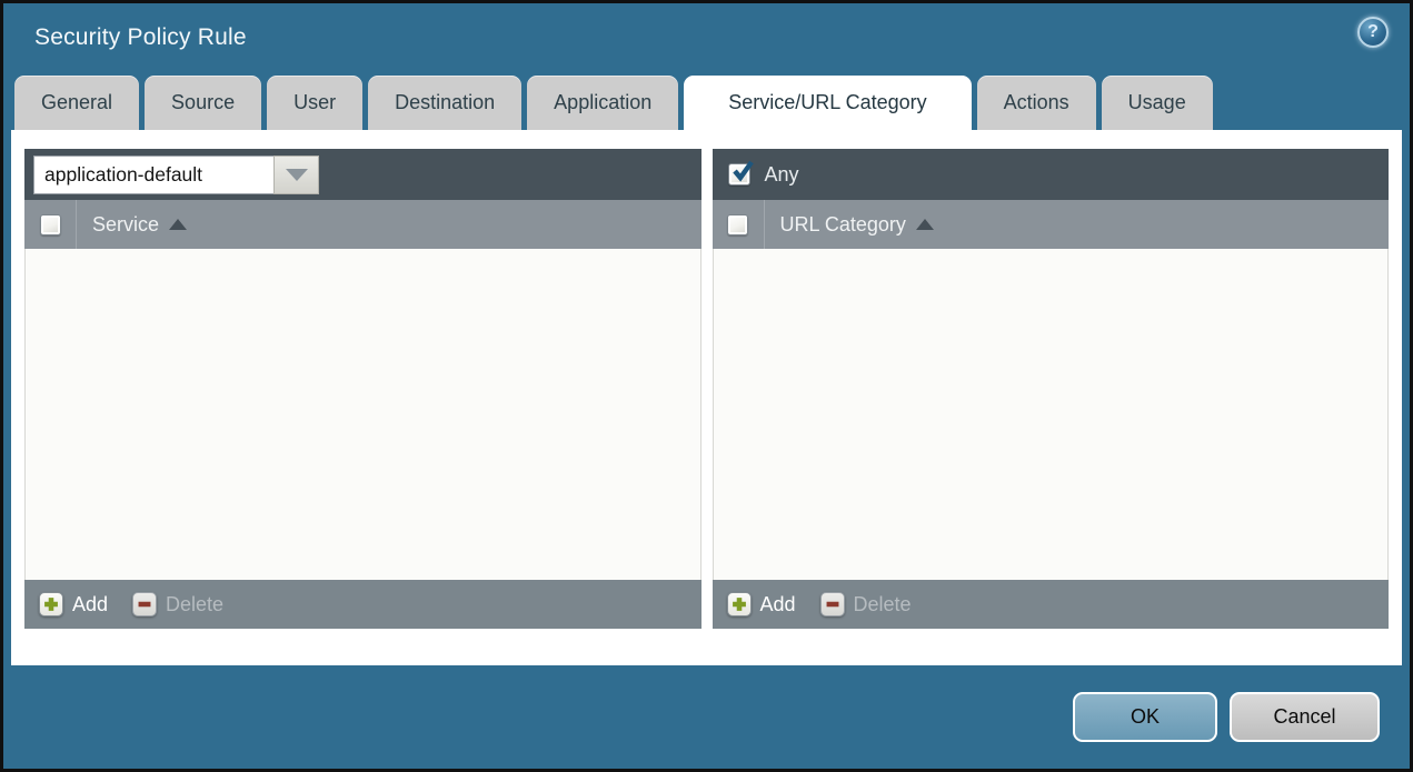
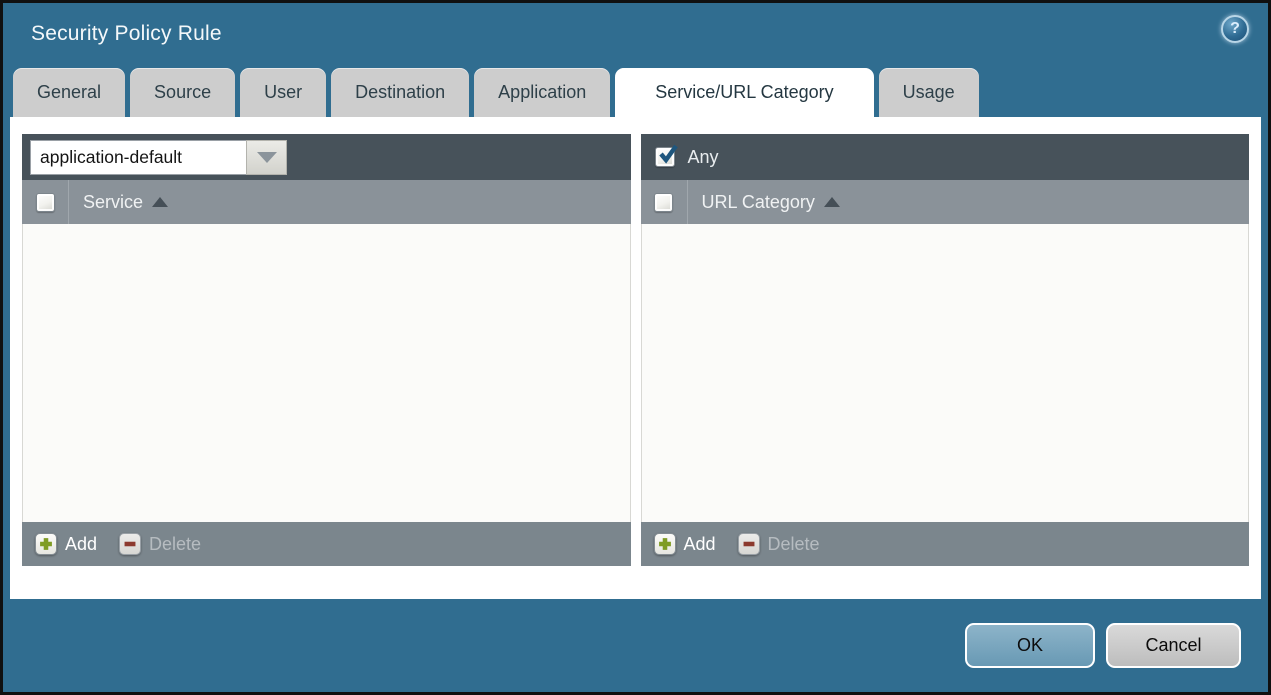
  Security Policy Rule
  ?
  General
  Source
  User
  Destination
  Application
  Service/URL Category
- Actions
  Usage
  application-default
  Service
  Add
  Delete
  Any
  URL Category
  Add
  Delete
  OK
  Cancel
